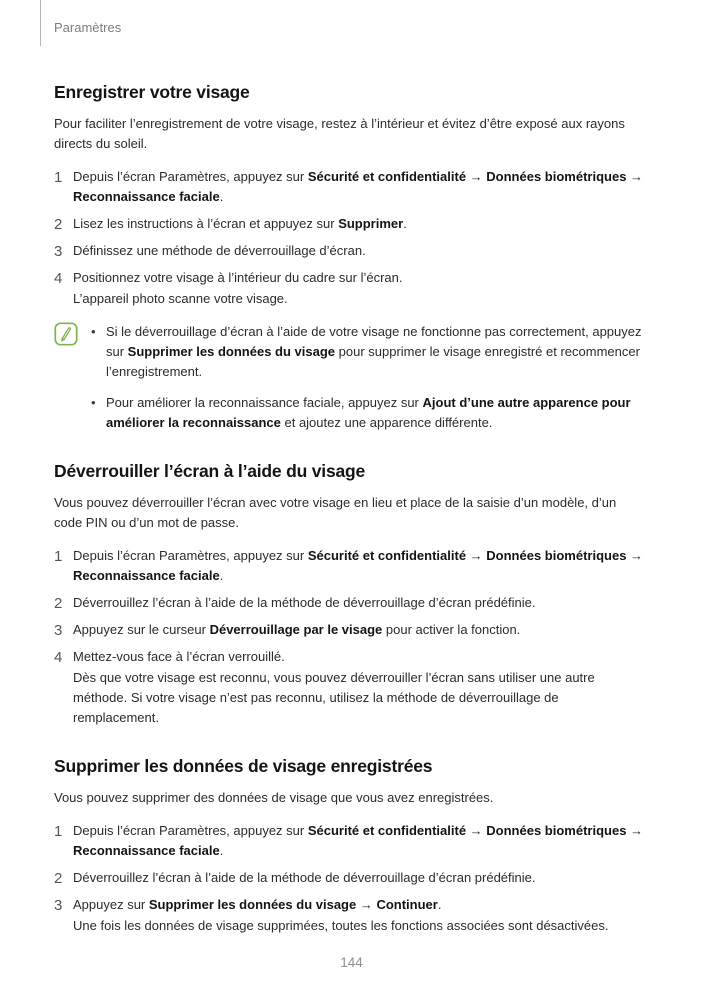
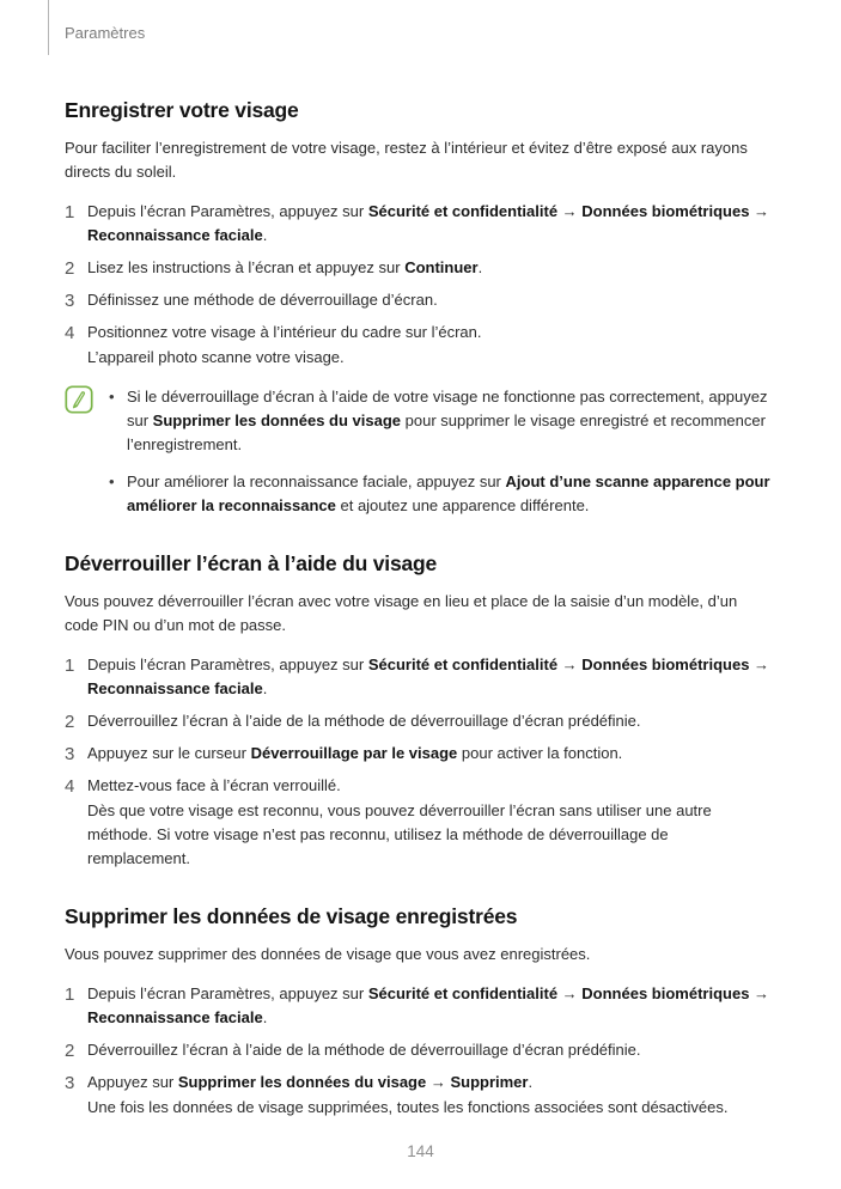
  Paramètres
  Enregistrer votre visage
  Pour faciliter l’enregistrement de votre visage, restez à l’intérieur et évitez d’être exposé aux rayons directs du soleil.
  1
  Depuis l’écran Paramètres, appuyez sur Sécurité et confidentialité → Données biométriques → Reconnaissance faciale.
  2
- Lisez les instructions à l’écran et appuyez sur Supprimer.
+ Lisez les instructions à l’écran et appuyez sur Continuer.
  3
  Définissez une méthode de déverrouillage d’écran.
  4
  Positionnez votre visage à l’intérieur du cadre sur l’écran.
  L’appareil photo scanne votre visage.
  •
  Si le déverrouillage d’écran à l’aide de votre visage ne fonctionne pas correctement, appuyez sur Supprimer les données du visage pour supprimer le visage enregistré et recommencer l’enregistrement.
  •
- Pour améliorer la reconnaissance faciale, appuyez sur Ajout d’une autre apparence pour améliorer la reconnaissance et ajoutez une apparence différente.
+ Pour améliorer la reconnaissance faciale, appuyez sur Ajout d’une scanne apparence pour améliorer la reconnaissance et ajoutez une apparence différente.
  Déverrouiller l’écran à l’aide du visage
  Vous pouvez déverrouiller l’écran avec votre visage en lieu et place de la saisie d’un modèle, d’un code PIN ou d’un mot de passe.
  1
  Depuis l’écran Paramètres, appuyez sur Sécurité et confidentialité → Données biométriques → Reconnaissance faciale.
  2
  Déverrouillez l’écran à l’aide de la méthode de déverrouillage d’écran prédéfinie.
  3
  Appuyez sur le curseur Déverrouillage par le visage pour activer la fonction.
  4
  Mettez-vous face à l’écran verrouillé.
  Dès que votre visage est reconnu, vous pouvez déverrouiller l’écran sans utiliser une autre méthode. Si votre visage n’est pas reconnu, utilisez la méthode de déverrouillage de remplacement.
  Supprimer les données de visage enregistrées
  Vous pouvez supprimer des données de visage que vous avez enregistrées.
  1
  Depuis l’écran Paramètres, appuyez sur Sécurité et confidentialité → Données biométriques → Reconnaissance faciale.
  2
  Déverrouillez l’écran à l’aide de la méthode de déverrouillage d’écran prédéfinie.
  3
- Appuyez sur Supprimer les données du visage → Continuer.
+ Appuyez sur Supprimer les données du visage → Supprimer.
  Une fois les données de visage supprimées, toutes les fonctions associées sont désactivées.
  144
